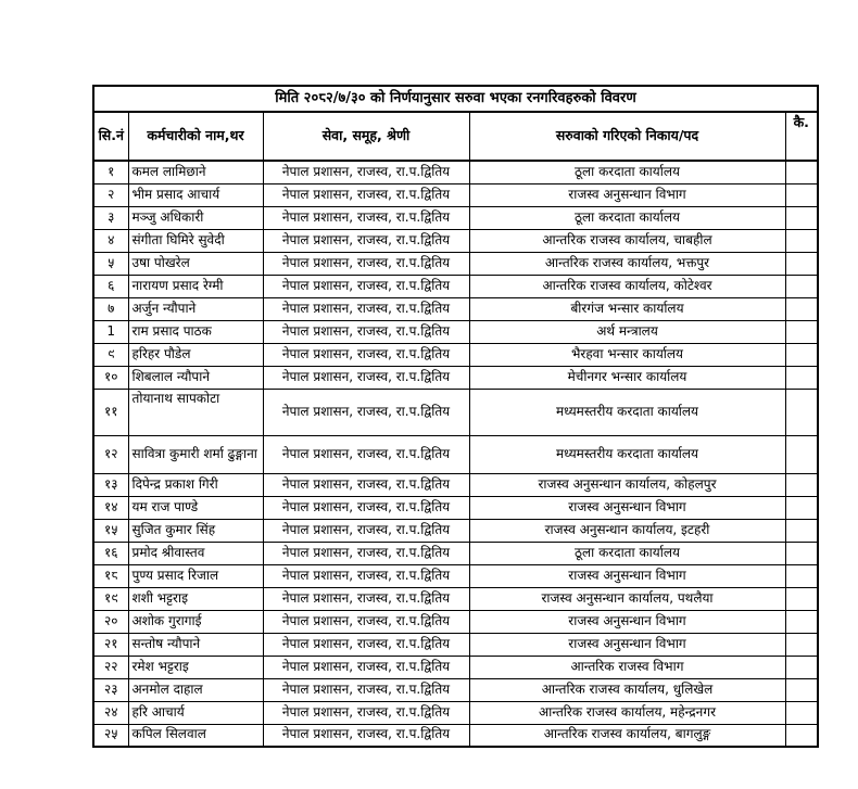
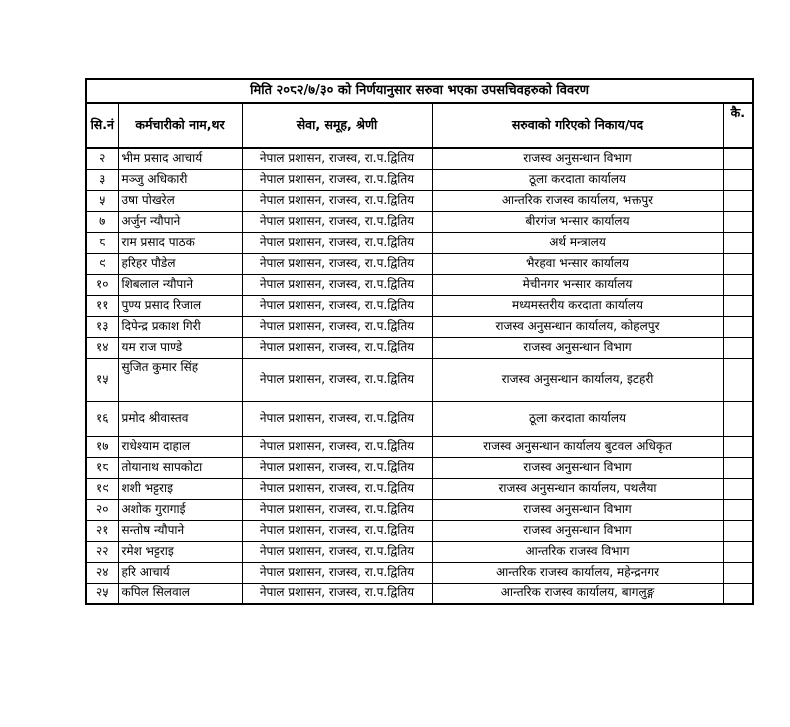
- मिति २०८२/७/३० को निर्णयानुसार सरुवा भएका रनगरिवहरुको विवरण
+ मिति २०८२/७/३० को निर्णयानुसार सरुवा भएका उपसचिवहरुको विवरण
  सि.नं	कर्मचारीको नाम,थर	सेवा, समूह, श्रेणी	सरुवाको गरिएको निकाय/पद	कै.
- १	कमल लामिछाने	नेपाल प्रशासन, राजस्व, रा.प.द्वितिय	ठूला करदाता कार्यालय
  २	भीम प्रसाद आचार्य	नेपाल प्रशासन, राजस्व, रा.प.द्वितिय	राजस्व अनुसन्धान विभाग
  ३	मञ्जु अधिकारी	नेपाल प्रशासन, राजस्व, रा.प.द्वितिय	ठूला करदाता कार्यालय
- ४	संगीता घिमिरे सुवेदी	नेपाल प्रशासन, राजस्व, रा.प.द्वितिय	आन्तरिक राजस्व कार्यालय, चाबहील
  ५	उषा पोखरेल	नेपाल प्रशासन, राजस्व, रा.प.द्वितिय	आन्तरिक राजस्व कार्यालय, भक्तपुर
- ६	नारायण प्रसाद रेग्मी	नेपाल प्रशासन, राजस्व, रा.प.द्वितिय	आन्तरिक राजस्व कार्यालय, कोटेश्वर
  ७	अर्जुन न्यौपाने	नेपाल प्रशासन, राजस्व, रा.प.द्वितिय	बीरगंज भन्सार कार्यालय
- 1	राम प्रसाद पाठक	नेपाल प्रशासन, राजस्व, रा.प.द्वितिय	अर्थ मन्त्रालय
+ ८	राम प्रसाद पाठक	नेपाल प्रशासन, राजस्व, रा.प.द्वितिय	अर्थ मन्त्रालय
  ९	हरिहर पौडेल	नेपाल प्रशासन, राजस्व, रा.प.द्वितिय	भैरहवा भन्सार कार्यालय
  १०	शिबलाल न्यौपाने	नेपाल प्रशासन, राजस्व, रा.प.द्वितिय	मेचीनगर भन्सार कार्यालय
- ११	तोयानाथ सापकोटा	नेपाल प्रशासन, राजस्व, रा.प.द्वितिय	मध्यमस्तरीय करदाता कार्यालय
+ ११	पुण्य प्रसाद रिजाल	नेपाल प्रशासन, राजस्व, रा.प.द्वितिय	मध्यमस्तरीय करदाता कार्यालय
- १२	सावित्रा कुमारी शर्मा ढुङ्गाना	नेपाल प्रशासन, राजस्व, रा.प.द्वितिय	मध्यमस्तरीय करदाता कार्यालय
  १३	दिपेन्द्र प्रकाश गिरी	नेपाल प्रशासन, राजस्व, रा.प.द्वितिय	राजस्व अनुसन्धान कार्यालय, कोहलपुर
  १४	यम राज पाण्डे	नेपाल प्रशासन, राजस्व, रा.प.द्वितिय	राजस्व अनुसन्धान विभाग
  १५	सुजित कुमार सिंह	नेपाल प्रशासन, राजस्व, रा.प.द्वितिय	राजस्व अनुसन्धान कार्यालय, इटहरी
  १६	प्रमोद श्रीवास्तव	नेपाल प्रशासन, राजस्व, रा.प.द्वितिय	ठूला करदाता कार्यालय
+ १७	राधेश्याम दाहाल	नेपाल प्रशासन, राजस्व, रा.प.द्वितिय	राजस्व अनुसन्धान कार्यालय बुटवल अधिकृत
- १८	पुण्य प्रसाद रिजाल	नेपाल प्रशासन, राजस्व, रा.प.द्वितिय	राजस्व अनुसन्धान विभाग
+ १८	तोयानाथ सापकोटा	नेपाल प्रशासन, राजस्व, रा.प.द्वितिय	राजस्व अनुसन्धान विभाग
  १९	शशी भट्टराइ	नेपाल प्रशासन, राजस्व, रा.प.द्वितिय	राजस्व अनुसन्धान कार्यालय, पथलैया
  २०	अशोक गुरागाई	नेपाल प्रशासन, राजस्व, रा.प.द्वितिय	राजस्व अनुसन्धान विभाग
  २१	सन्तोष न्यौपाने	नेपाल प्रशासन, राजस्व, रा.प.द्वितिय	राजस्व अनुसन्धान विभाग
  २२	रमेश भट्टराइ	नेपाल प्रशासन, राजस्व, रा.प.द्वितिय	आन्तरिक राजस्व विभाग
- २३	अनमोल दाहाल	नेपाल प्रशासन, राजस्व, रा.प.द्वितिय	आन्तरिक राजस्व कार्यालय, धुलिखेल
  २४	हरि आचार्य	नेपाल प्रशासन, राजस्व, रा.प.द्वितिय	आन्तरिक राजस्व कार्यालय, महेन्द्रनगर
  २५	कपिल सिलवाल	नेपाल प्रशासन, राजस्व, रा.प.द्वितिय	आन्तरिक राजस्व कार्यालय, बागलुङ्ग
